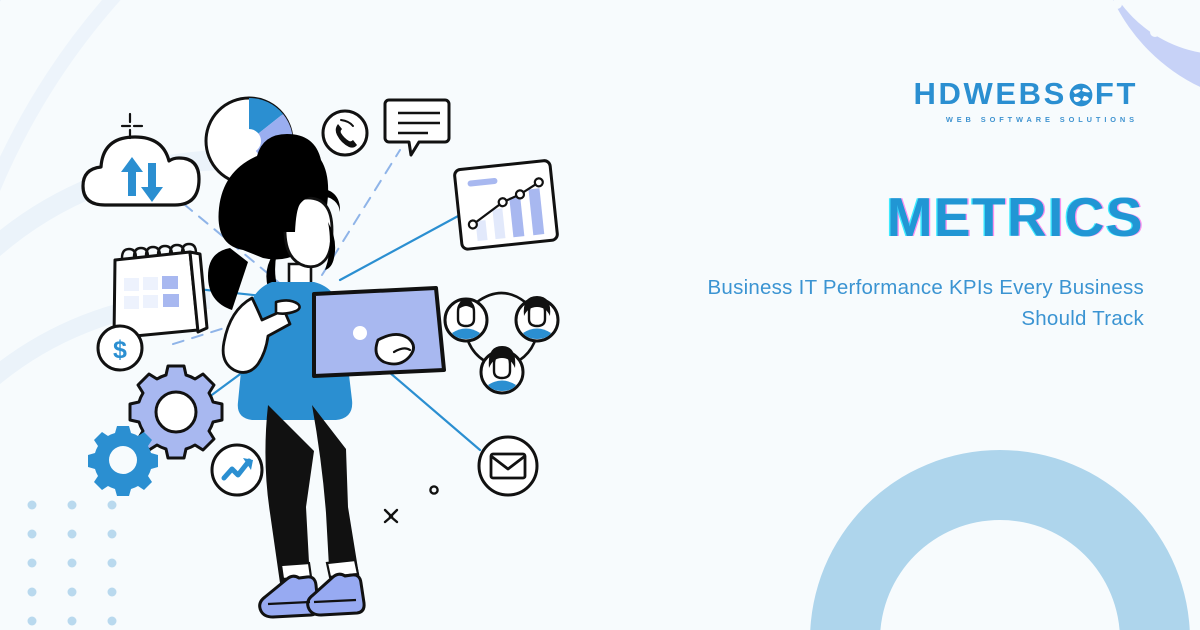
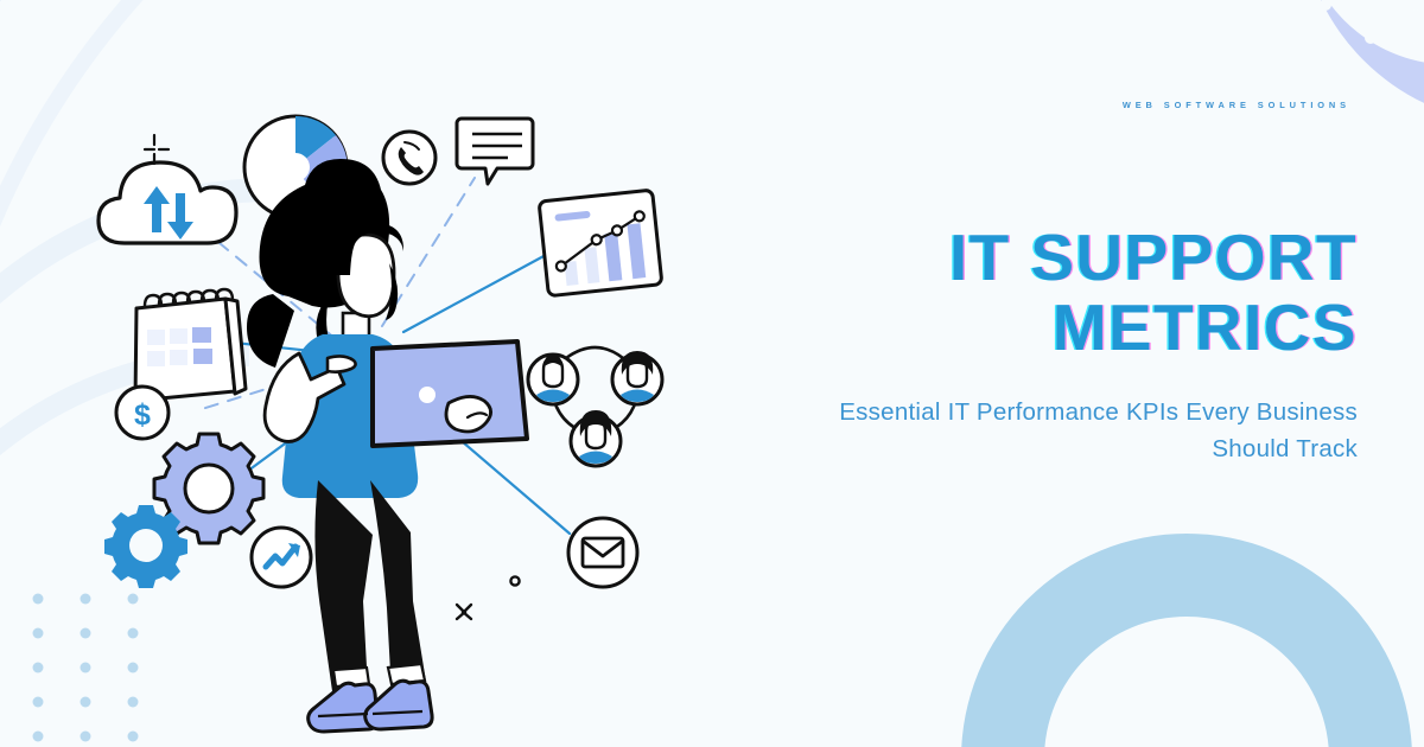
  $
- HDWEBS
- FT
  WEB SOFTWARE SOLUTIONS
+ IT SUPPORT
  METRICS
- Business IT Performance KPIs Every Business
+ Essential IT Performance KPIs Every Business
  Should Track
